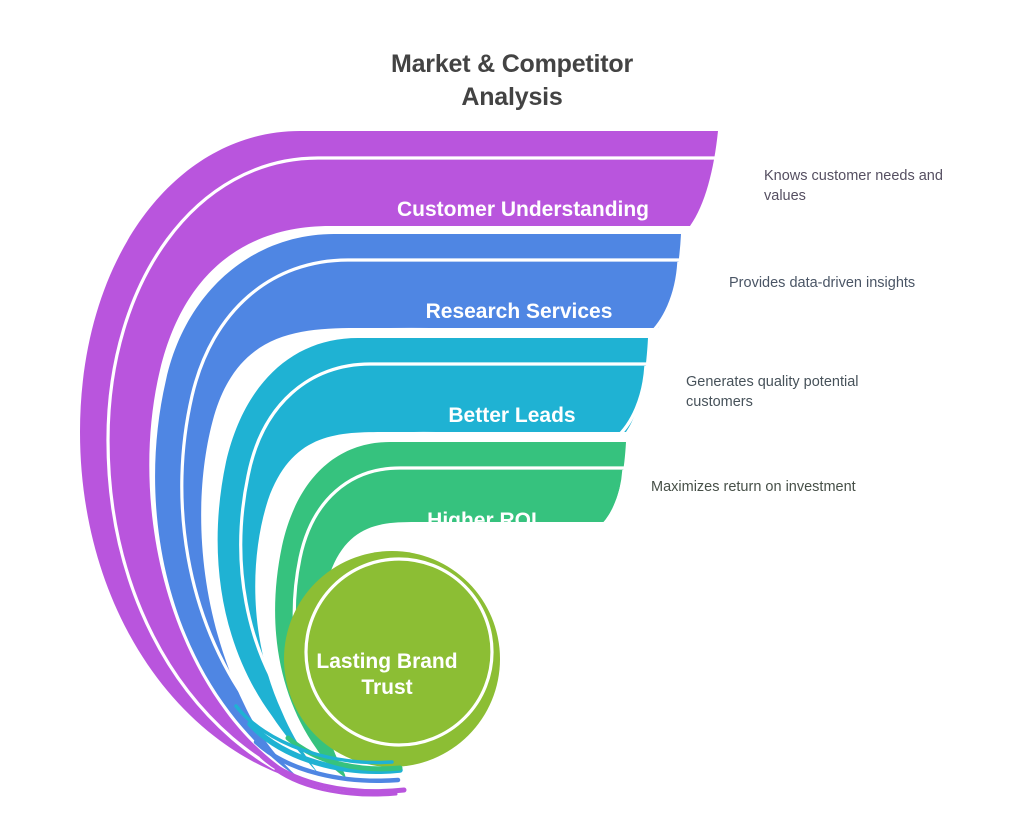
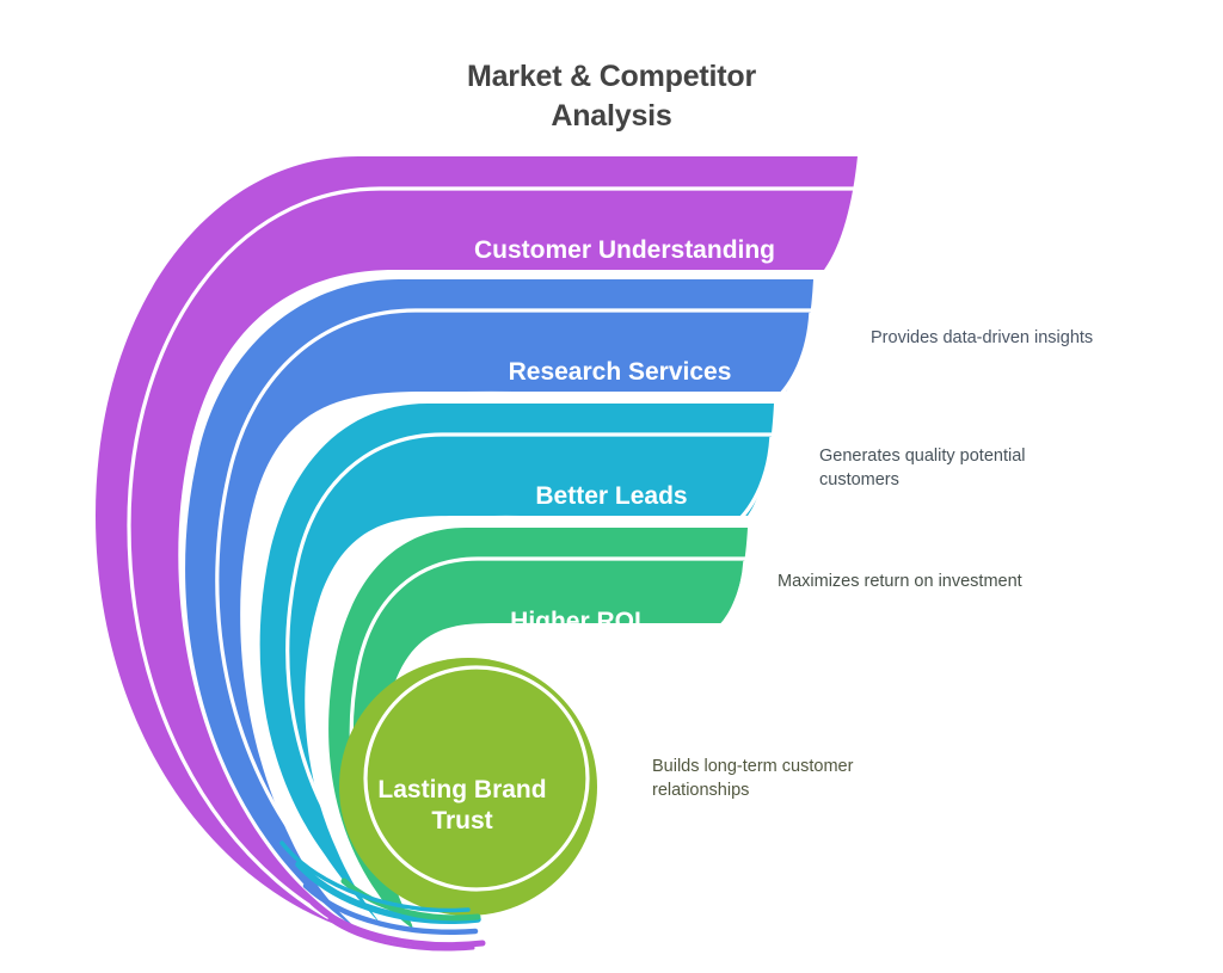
  Market & Competitor
  Analysis
  Customer Understanding
  Research Services
  Better Leads
  Higher ROI
  Lasting Brand
  Trust
- Knows customer needs and values
  Provides data-driven insights
  Generates quality potential customers
  Maximizes return on investment
+ Builds long-term customer relationships
